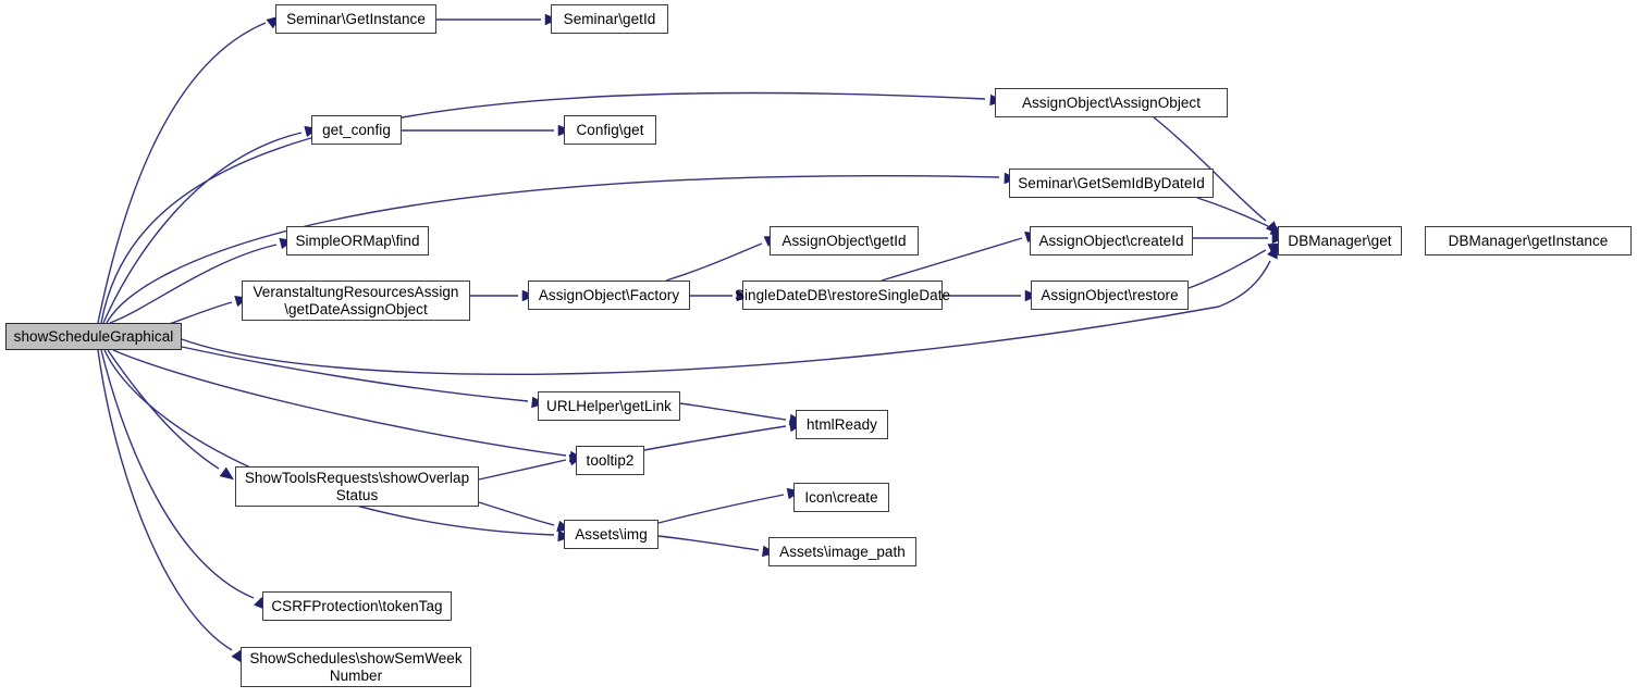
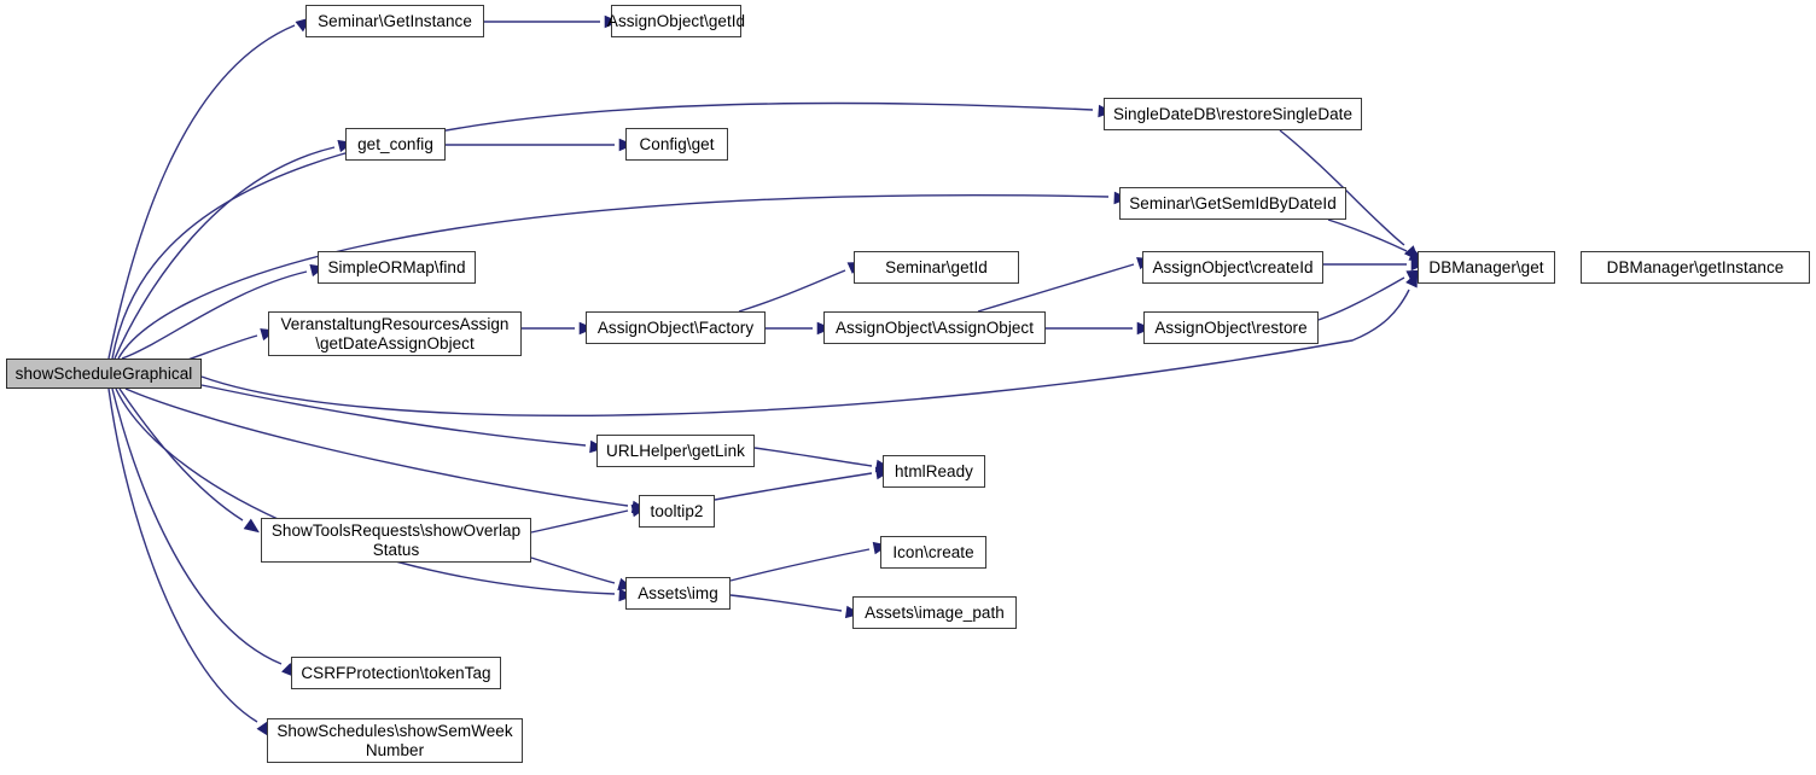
  showScheduleGraphical
  Seminar\GetInstance
- Seminar\getId
+ AssignObject\getId
- AssignObject\AssignObject
+ SingleDateDB\restoreSingleDate
  get_config
  Config\get
  Seminar\GetSemIdByDateId
  SimpleORMap\find
- AssignObject\getId
+ Seminar\getId
  AssignObject\createId
  DBManager\get
  DBManager\getInstance
  VeranstaltungResourcesAssign
  \getDateAssignObject
  AssignObject\Factory
- SingleDateDB\restoreSingleDate
+ AssignObject\AssignObject
  AssignObject\restore
  URLHelper\getLink
  htmlReady
  tooltip2
  ShowToolsRequests\showOverlap
  Status
  Icon\create
  Assets\img
  Assets\image_path
  CSRFProtection\tokenTag
  ShowSchedules\showSemWeek
  Number
